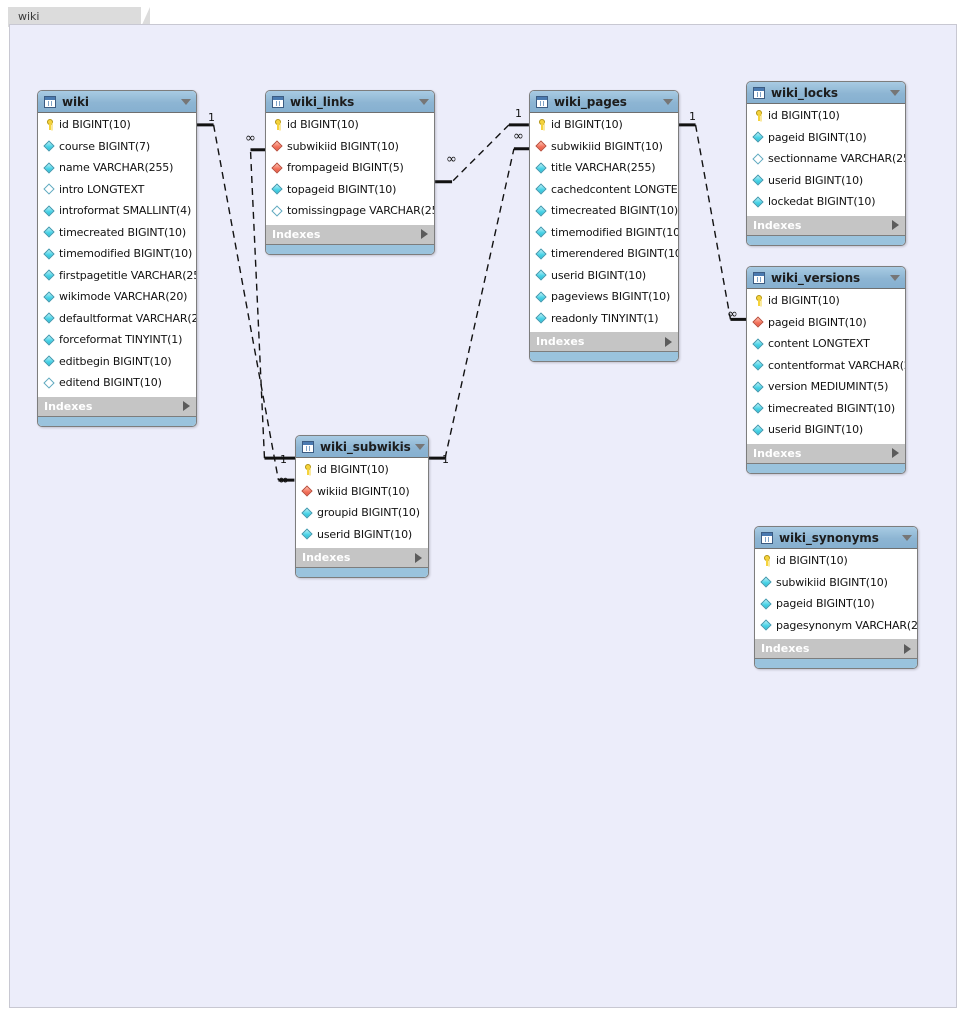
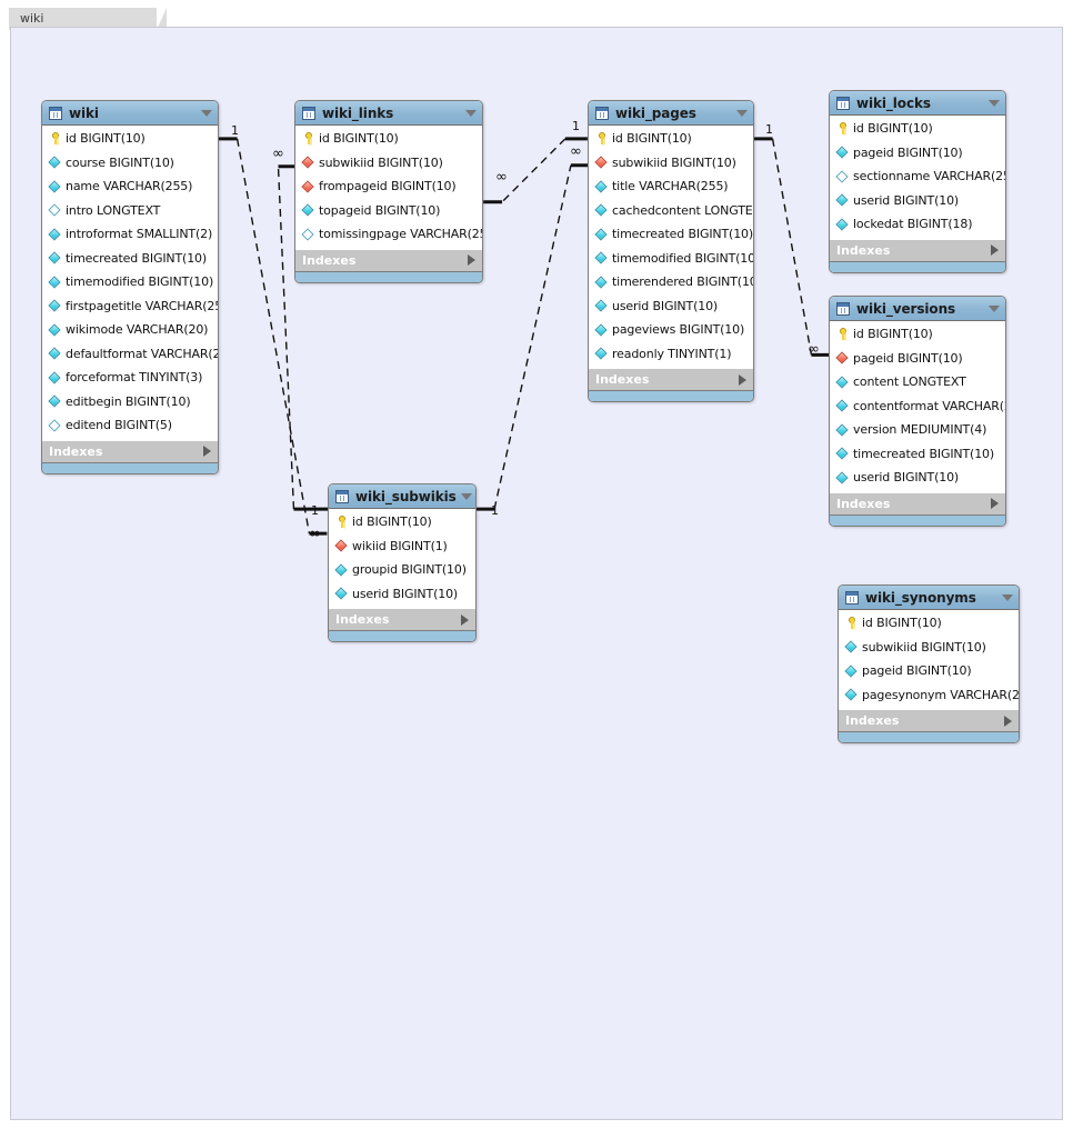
  wiki
  1
  ∞
  ∞
  1
  ∞
  1
  ∞
  1
  ∞
  1
  wiki
  id BIGINT(10)
- course BIGINT(7)
+ course BIGINT(10)
  name VARCHAR(255)
  intro LONGTEXT
- introformat SMALLINT(4)
+ introformat SMALLINT(2)
  timecreated BIGINT(10)
  timemodified BIGINT(10)
  firstpagetitle VARCHAR(2
  wikimode VARCHAR(20)
  defaultformat VARCHAR(2
- forceformat TINYINT(1)
+ forceformat TINYINT(3)
  editbegin BIGINT(10)
- editend BIGINT(10)
+ editend BIGINT(5)
  Indexes
  wiki_links
  id BIGINT(10)
  subwikiid BIGINT(10)
- frompageid BIGINT(5)
+ frompageid BIGINT(10)
  topageid BIGINT(10)
  tomissingpage VARCHAR(2
  Indexes
  wiki_pages
  id BIGINT(10)
  subwikiid BIGINT(10)
  title VARCHAR(255)
  cachedcontent LONGTE
  timecreated BIGINT(10)
  timemodified BIGINT(10
  timerendered BIGINT(1
  userid BIGINT(10)
  pageviews BIGINT(10)
  readonly TINYINT(1)
  Indexes
  wiki_locks
  id BIGINT(10)
  pageid BIGINT(10)
  sectionname VARCHAR(2
  userid BIGINT(10)
- lockedat BIGINT(10)
+ lockedat BIGINT(18)
  Indexes
  wiki_versions
  id BIGINT(10)
  pageid BIGINT(10)
  content LONGTEXT
  contentformat VARCHAR(
- version MEDIUMINT(5)
+ version MEDIUMINT(4)
  timecreated BIGINT(10)
  userid BIGINT(10)
  Indexes
  wiki_subwikis
  id BIGINT(10)
- wikiid BIGINT(10)
+ wikiid BIGINT(1)
  groupid BIGINT(10)
  userid BIGINT(10)
  Indexes
  wiki_synonyms
  id BIGINT(10)
  subwikiid BIGINT(10)
  pageid BIGINT(10)
  pagesynonym VARCHAR(2
  Indexes
